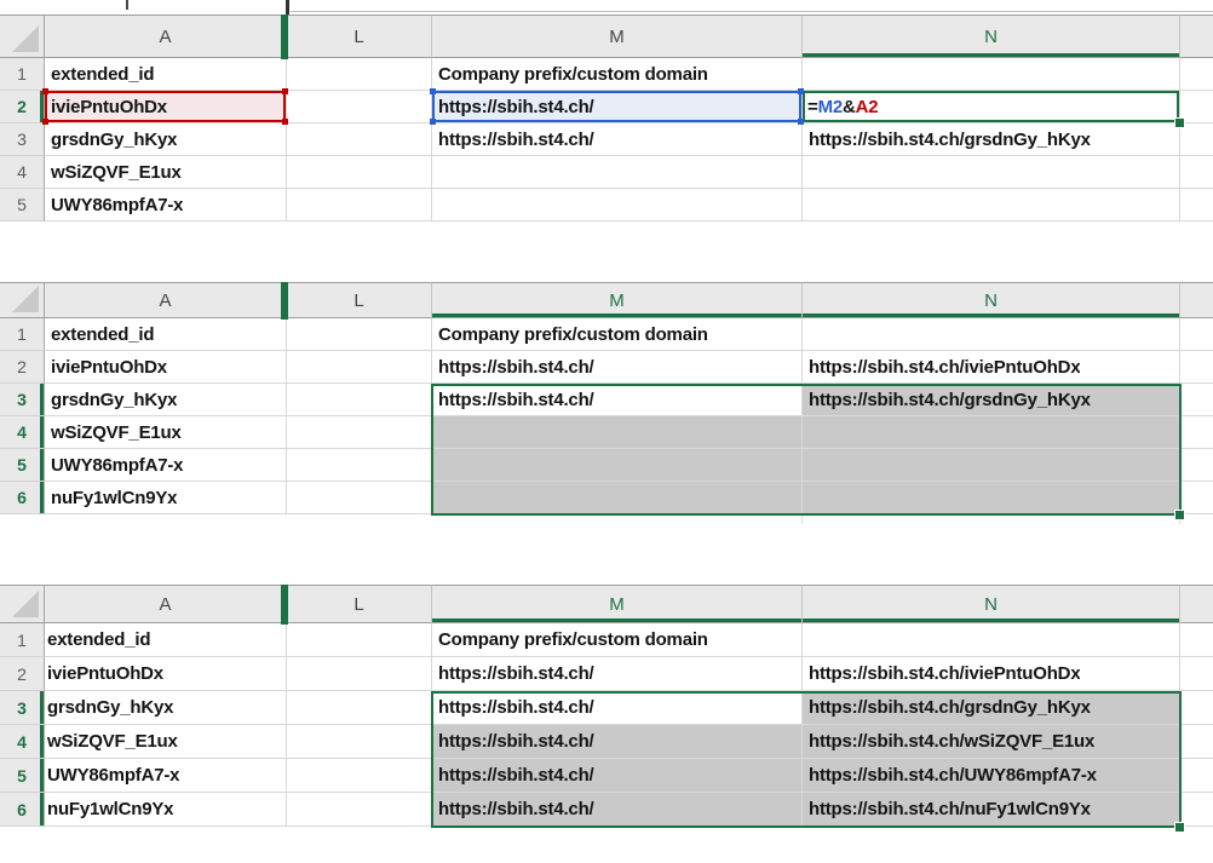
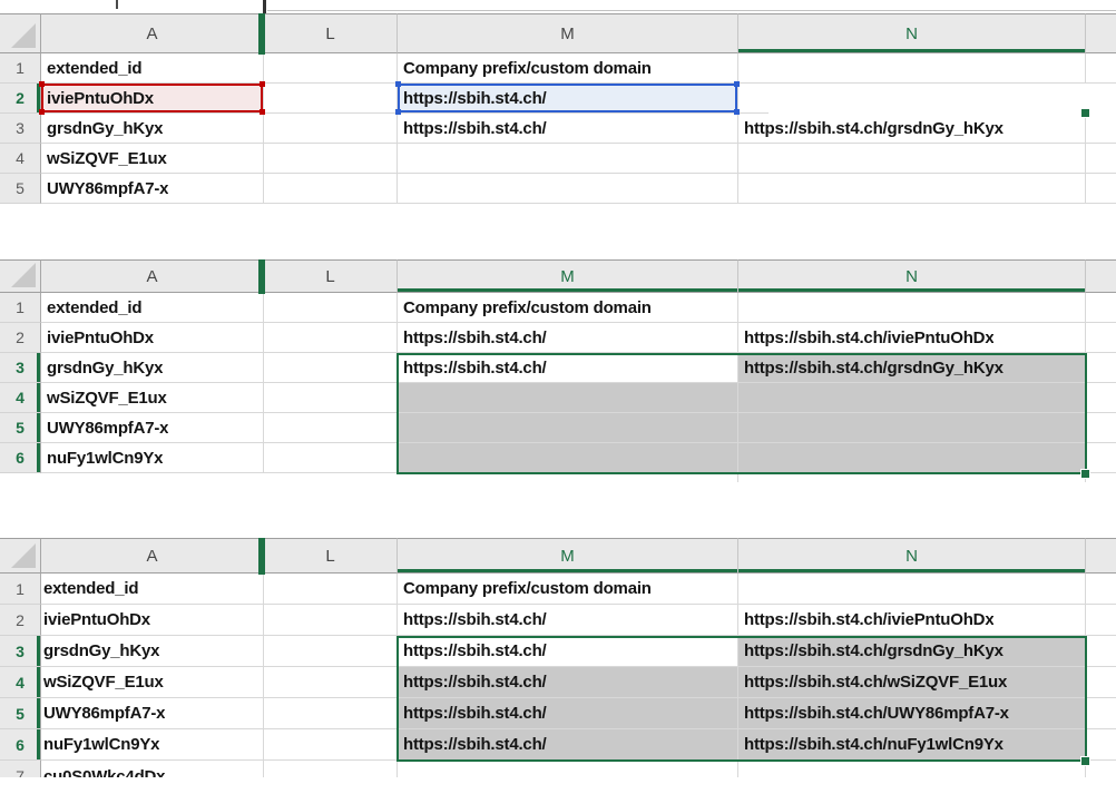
  A
  L
  M
  N
  1
  extended_id
  Company prefix/custom domain
  2
  iviePntuOhDx
  https://sbih.st4.ch/
- =
- M2
- &
- A2
  3
  grsdnGy_hKyx
  https://sbih.st4.ch/
  https://sbih.st4.ch/grsdnGy_hKyx
  4
  wSiZQVF_E1ux
  5
  UWY86mpfA7-x
  A
  L
  M
  N
  1
  extended_id
  Company prefix/custom domain
  2
  iviePntuOhDx
  https://sbih.st4.ch/
  https://sbih.st4.ch/iviePntuOhDx
  3
  grsdnGy_hKyx
  https://sbih.st4.ch/
  https://sbih.st4.ch/grsdnGy_hKyx
  4
  wSiZQVF_E1ux
  5
  UWY86mpfA7-x
  6
  nuFy1wlCn9Yx
  A
  L
  M
  N
  1
  extended_id
  Company prefix/custom domain
  2
  iviePntuOhDx
  https://sbih.st4.ch/
  https://sbih.st4.ch/iviePntuOhDx
  3
  grsdnGy_hKyx
  https://sbih.st4.ch/
  https://sbih.st4.ch/grsdnGy_hKyx
  4
  wSiZQVF_E1ux
  https://sbih.st4.ch/
  https://sbih.st4.ch/wSiZQVF_E1ux
  5
  UWY86mpfA7-x
  https://sbih.st4.ch/
  https://sbih.st4.ch/UWY86mpfA7-x
  6
  nuFy1wlCn9Yx
  https://sbih.st4.ch/
  https://sbih.st4.ch/nuFy1wlCn9Yx
+ 7
+ cu0S0Wkc4dDx
